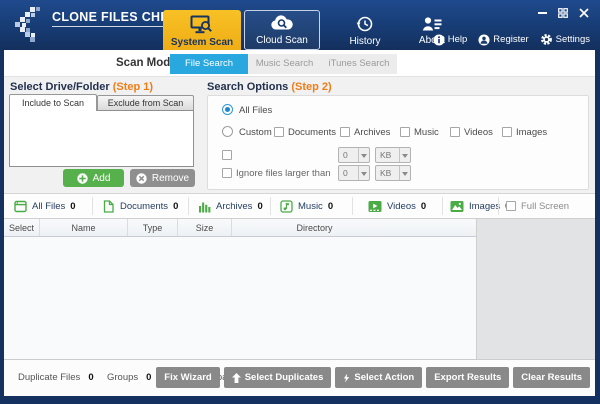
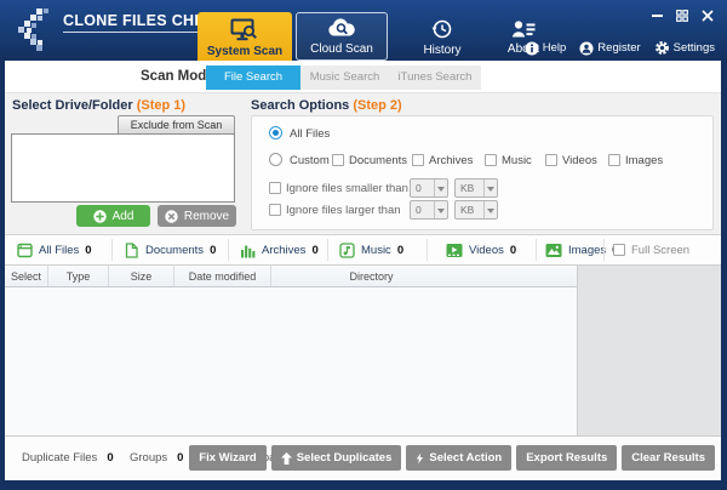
  CLONE FILES CH
  System Scan
  Cloud Scan
  History
  Help
  Register
  Settings
  Scan Mod
  File Search
  Music Search
  iTunes Search
  Select Drive/Folder (Step 1)
- Include to Scan
  Exclude from Scan
  Add
  Remove
  Search Options (Step 2)
  All Files
  Custom
  Documents
  Archives
  Music
  Videos
  Images
+ Ignore files smaller than
  0
  KB
  Ignore files larger than
  0
  KB
  All Files
  0
  Documents
  0
  Archives
  0
  Music
  0
  Videos
  0
  Image
  Full Screen
  Select
- Name
  Type
  Size
+ Date modified
  Directory
  Duplicate Files 0
  Groups 0
  Fix Wizard
  Select Duplicates
  Select Action
  Export Results
  Clear Results
